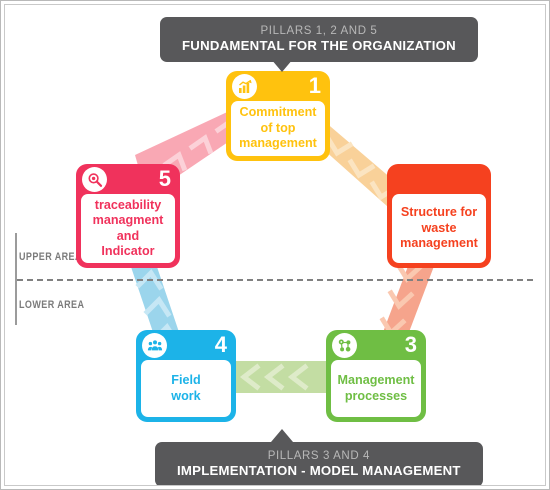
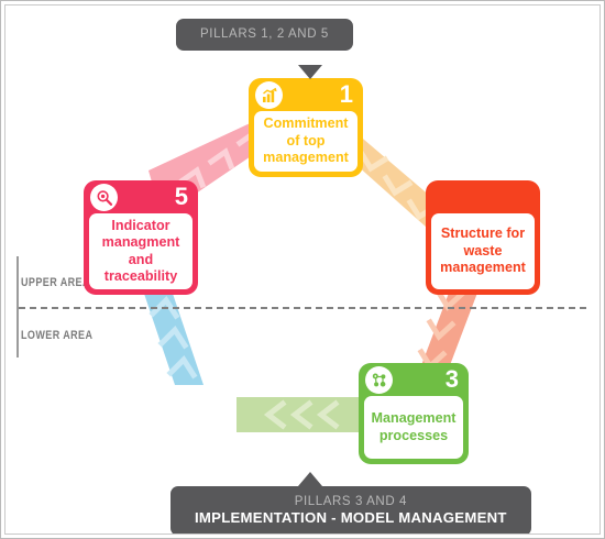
  UPPER ARE
  LOWER AREA
  1
  Commitment
  of top
  management
  Structure for
  waste
  management
  3
  Management
  processes
- 4
- Field
- work
  5
- traceability
+ Indicator
  managment
  and
- Indicator
+ traceability
  PILLARS 1, 2 AND 5
- FUNDAMENTAL FOR THE ORGANIZATION
  PILLARS 3 AND 4
  IMPLEMENTATION - MODEL MANAGEMENT
